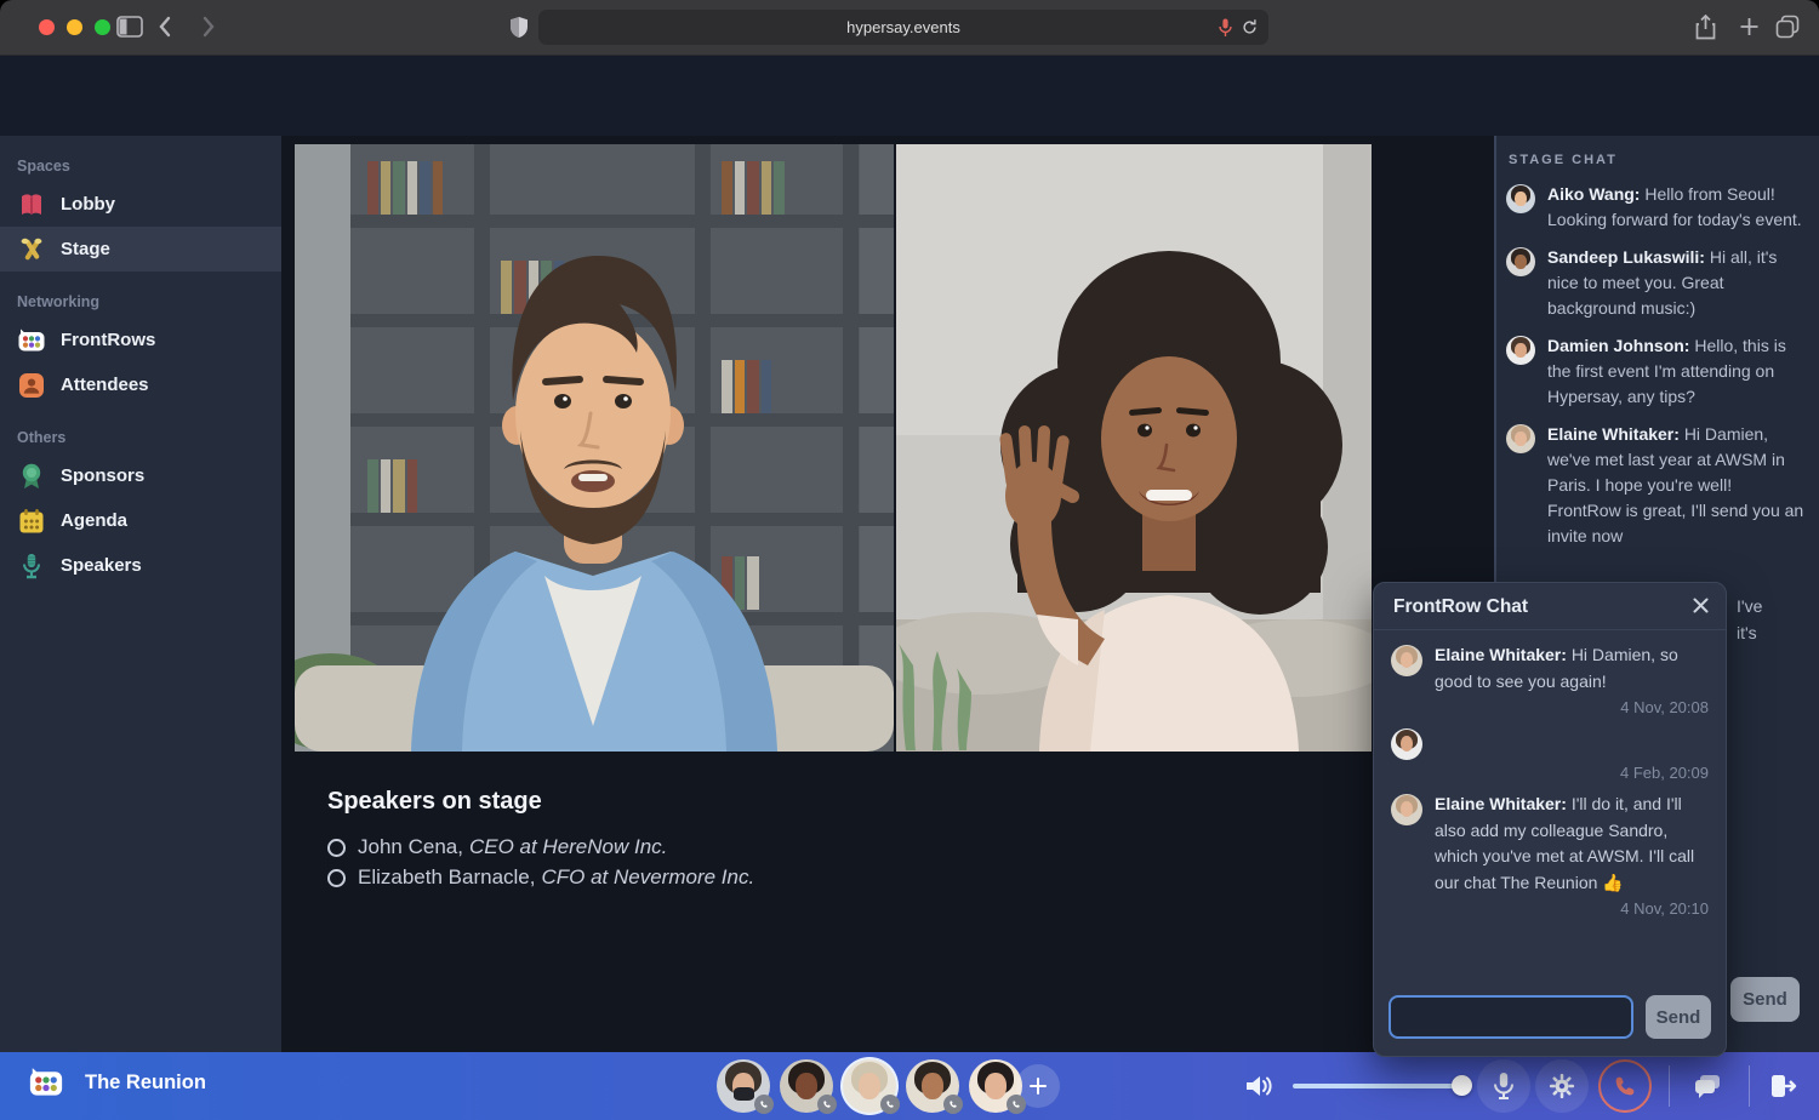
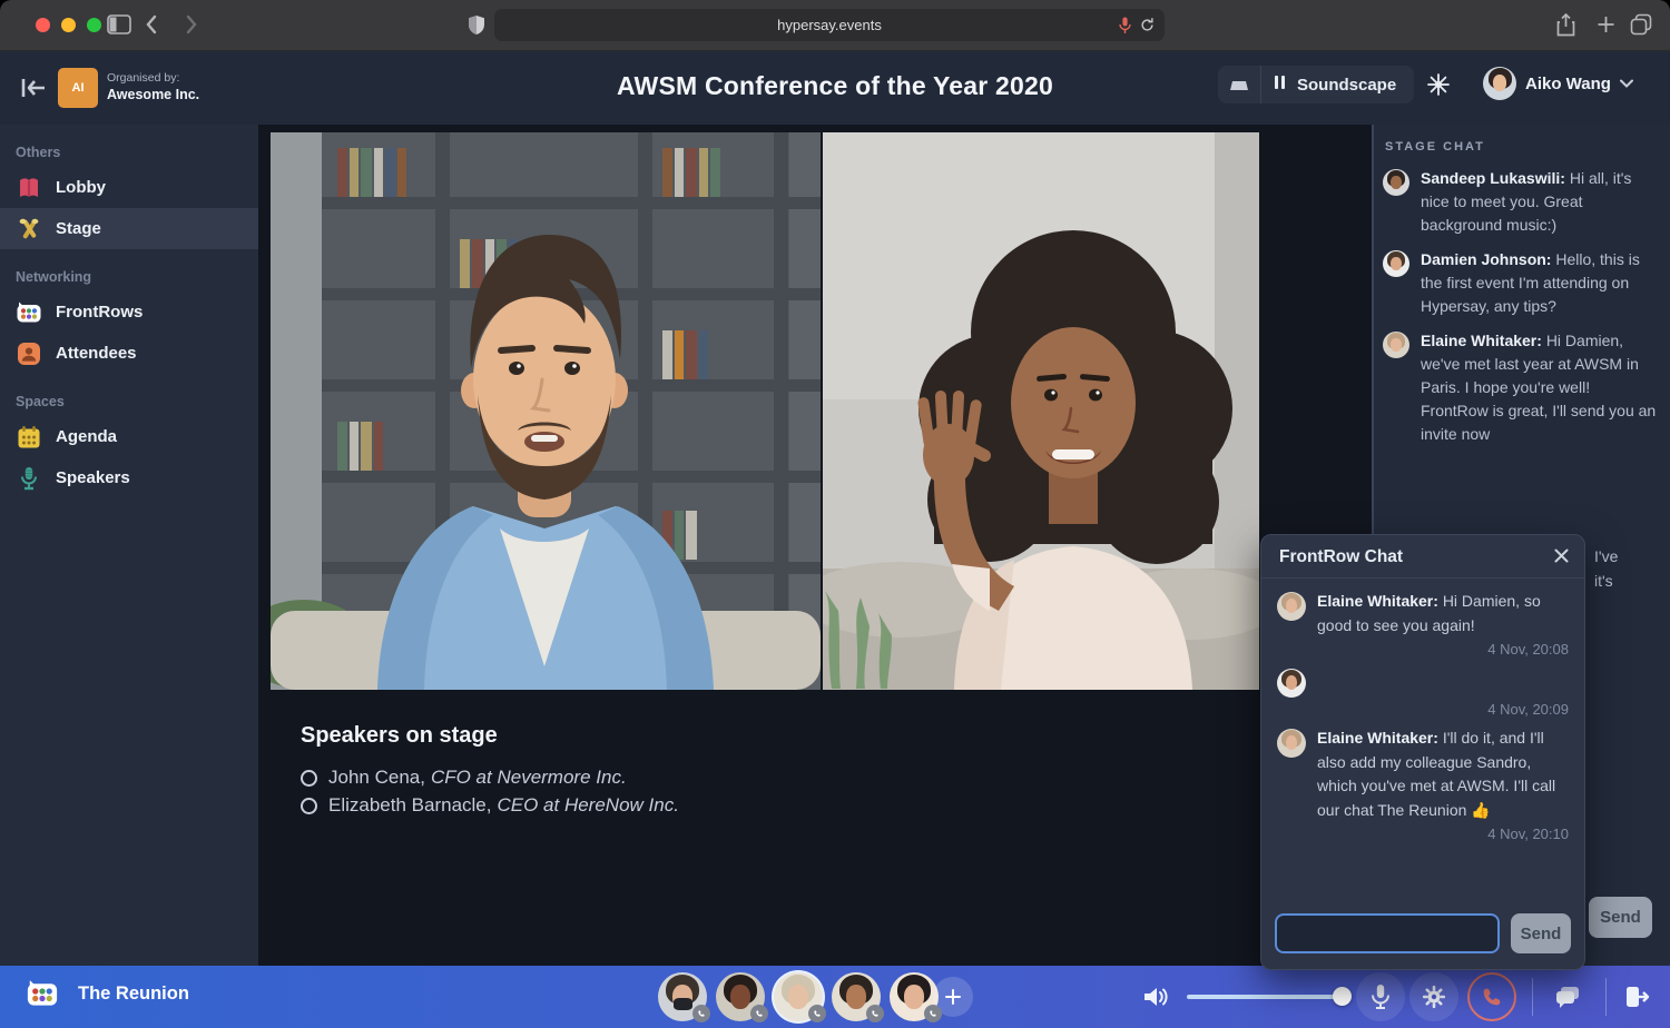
  hypersay.events
+ AI
+ Organised by:
+ Awesome Inc.
+ AWSM Conference of the Year 2020
+ Soundscape
+ Aiko Wang
- Spaces
+ Others
  Lobby
  Stage
  Networking
  FrontRows
  Attendees
- Others
+ Spaces
- Sponsors
  Agenda
  Speakers
  Speakers on stage
  John Cena,
- CEO at HereNow Inc.
+ CFO at Nevermore Inc.
  Elizabeth Barnacle,
- CFO at Nevermore Inc.
+ CEO at HereNow Inc.
  STAGE CHAT
- Aiko Wang: Hello from Seoul! Looking forward for today's event.
  Sandeep Lukaswili: Hi all, it's nice to meet you. Great background music:)
  Damien Johnson: Hello, this is the first event I'm attending on Hypersay, any tips?
  Elaine Whitaker: Hi Damien, we've met last year at AWSM in Paris. I hope you're well! FrontRow is great, I'll send you an invite now
  I've
  it's
  Send
  FrontRow Chat
  Elaine Whitaker: Hi Damien, so good to see you again!
  4 Nov, 20:08
- 4 Feb, 20:09
+ 4 Nov, 20:09
  Elaine Whitaker: I'll do it, and I'll also add my colleague Sandro, which you've met at AWSM. I'll call our chat The Reunion 👍
  4 Nov, 20:10
  Send
  The Reunion
